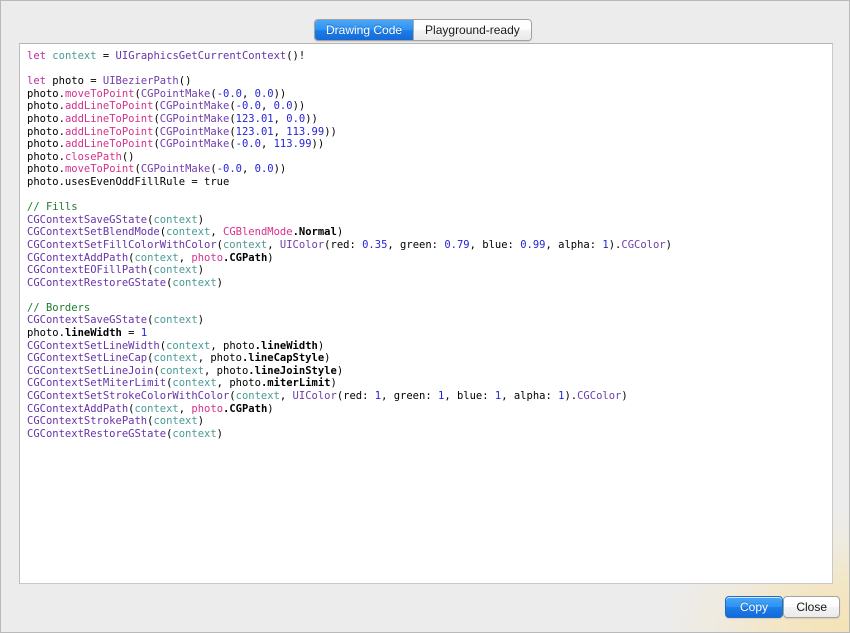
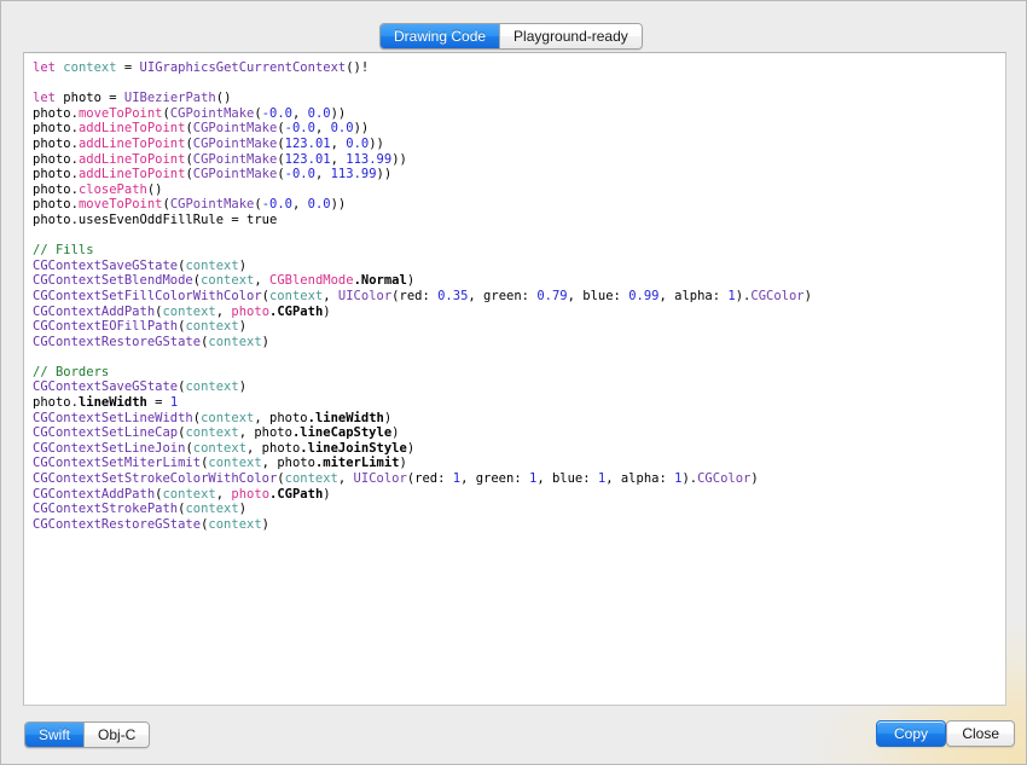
  Drawing Code
  Playground-ready
  let context = UIGraphicsGetCurrentContext()!
  let photo = UIBezierPath()
  photo.moveToPoint(CGPointMake(-0.0, 0.0))
  photo.addLineToPoint(CGPointMake(-0.0, 0.0))
  photo.addLineToPoint(CGPointMake(123.01, 0.0))
  photo.addLineToPoint(CGPointMake(123.01, 113.99))
  photo.addLineToPoint(CGPointMake(-0.0, 113.99))
  photo.closePath()
  photo.moveToPoint(CGPointMake(-0.0, 0.0))
  photo.usesEvenOddFillRule = true
  // Fills
  CGContextSaveGState(context)
  CGContextSetBlendMode(context, CGBlendMode.Normal)
  CGContextSetFillColorWithColor(context, UIColor(red: 0.35, green: 0.79, blue: 0.99, alpha: 1).CGColor)
  CGContextAddPath(context, photo.CGPath)
  CGContextEOFillPath(context)
  CGContextRestoreGState(context)
  // Borders
  CGContextSaveGState(context)
  photo.lineWidth = 1
  CGContextSetLineWidth(context, photo.lineWidth)
  CGContextSetLineCap(context, photo.lineCapStyle)
  CGContextSetLineJoin(context, photo.lineJoinStyle)
  CGContextSetMiterLimit(context, photo.miterLimit)
  CGContextSetStrokeColorWithColor(context, UIColor(red: 1, green: 1, blue: 1, alpha: 1).CGColor)
  CGContextAddPath(context, photo.CGPath)
  CGContextStrokePath(context)
  CGContextRestoreGState(context)
+ Swift
+ Obj-C
  Copy
  Close
